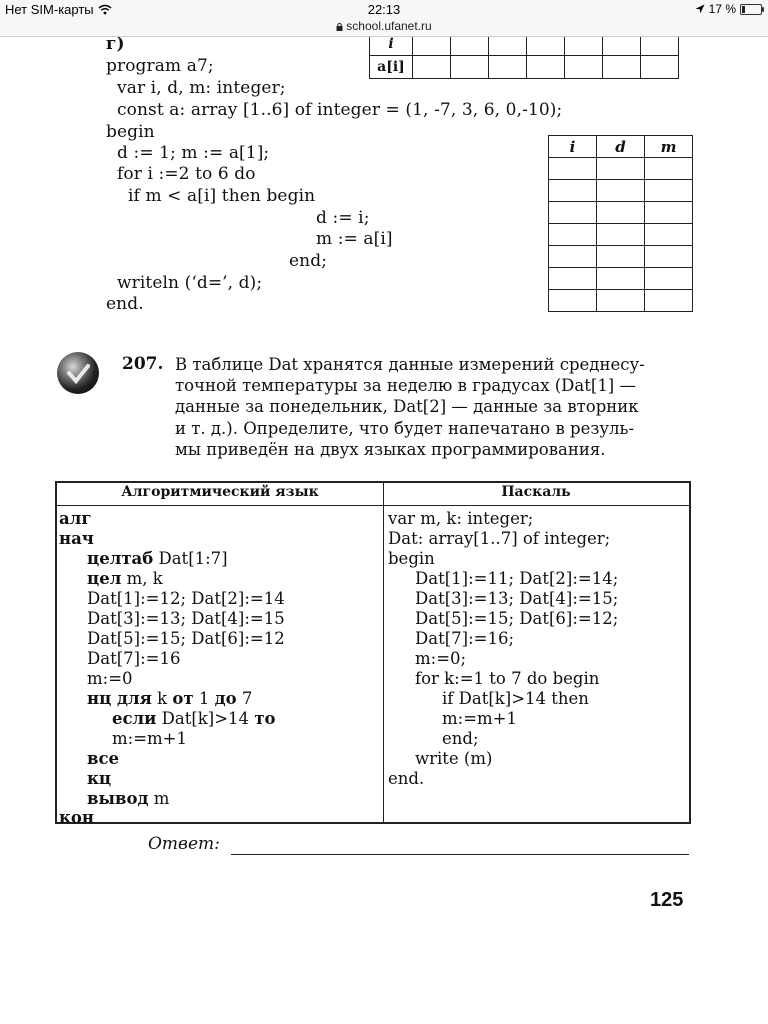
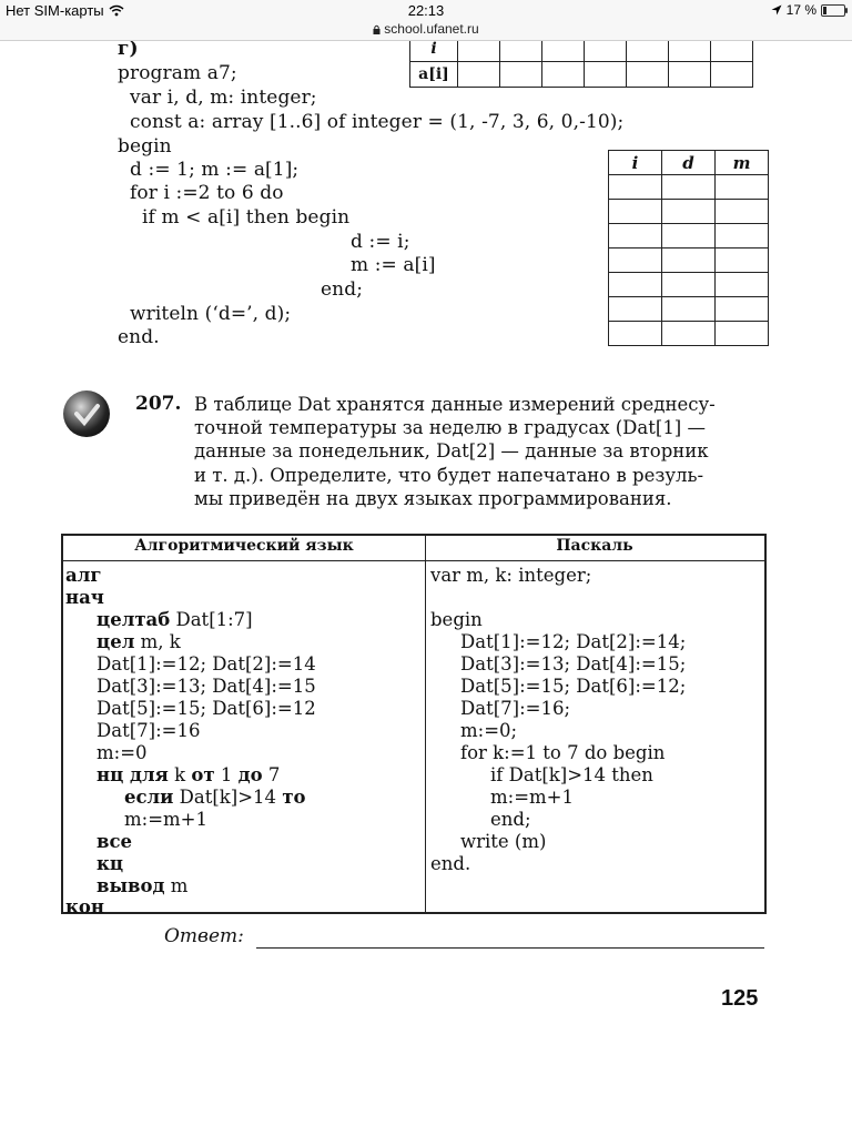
  Нет SIM-карты
  22:13
  school.ufanet.ru
  17 %
  г)
  program a7;
  var i, d, m: integer;
  const a: array [1..6] of integer = (1, -7, 3, 6, 0,-10);
  begin
  d := 1; m := a[1];
  for i :=2 to 6 do
  if m < a[i] then begin
  d := i;
  m := a[i]
  end;
  writeln (‘d=’, d);
  end.
  i
  a[i]
  i	d	m
  207.
  В таблице Dat хранятся данные измерений среднесу-
  точной температуры за неделю в градусах (Dat[1] —
  данные за понедельник, Dat[2] — данные за вторник
  и т. д.). Определите, что будет напечатано в резуль-
  мы приведён на двух языках программирования.
  Алгоритмический язык
  Паскаль
  алг
  нач
  целтаб Dat[1:7]
  цел m, k
  Dat[1]:=12; Dat[2]:=14
  Dat[3]:=13; Dat[4]:=15
  Dat[5]:=15; Dat[6]:=12
  Dat[7]:=16
  m:=0
  нц для k от 1 до 7
  если Dat[k]>14 то
  m:=m+1
  все
  кц
  вывод m
  кон
  var m, k: integer;
- Dat: array[1..7] of integer;
  begin
- Dat[1]:=11; Dat[2]:=14;
+ Dat[1]:=12; Dat[2]:=14;
  Dat[3]:=13; Dat[4]:=15;
  Dat[5]:=15; Dat[6]:=12;
  Dat[7]:=16;
  m:=0;
  for k:=1 to 7 do begin
  if Dat[k]>14 then
  m:=m+1
  end;
  write (m)
  end.
  Ответ:
  125
